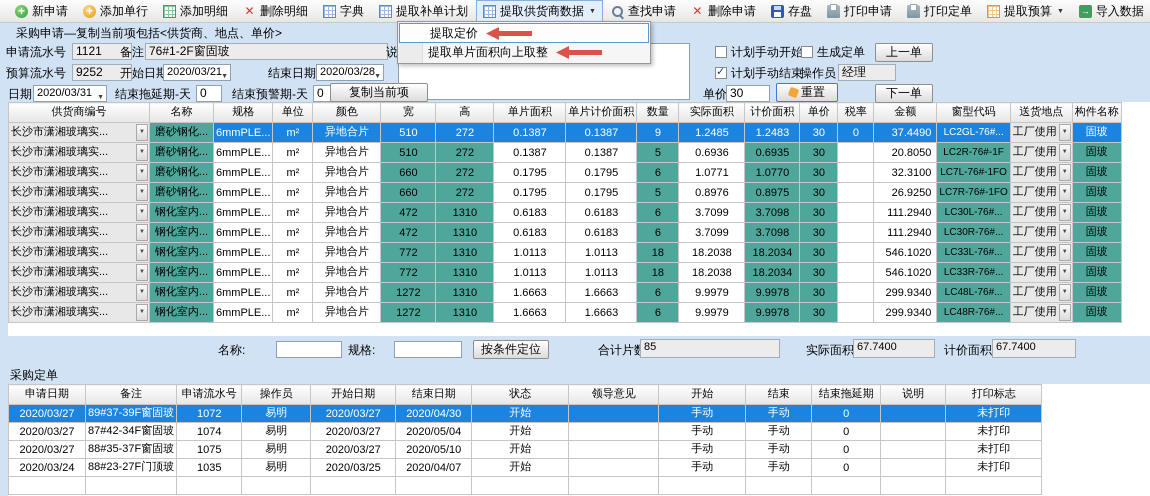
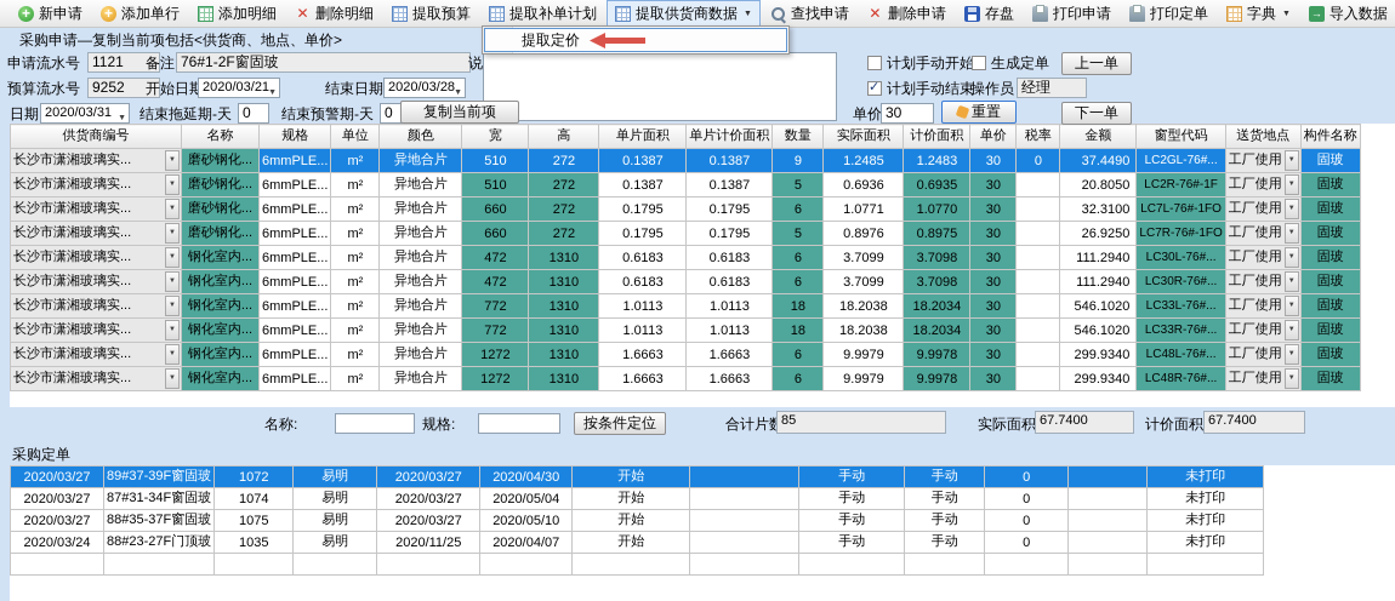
  新申请
  添加单行
  添加明细
  ✕
  删除明细
- 字典
+ 提取预算
  提取补单计划
  提取供货商数据
  查找申请
  ✕
  删除申请
  存盘
  打印申请
  打印定单
- 提取预算
+ 字典
  导入数据
  采购申请—复制当前项包括<供货商、地点、单价>
  申请流水号
  1121
  备注
  76#1-2F窗固玻
  预算流水号
  9252
  开始日期
  2020/03/21
  结束日期
  2020/03/28
  日期
  2020/03/31
  结束拖延期-天
  0
  结束预警期-天
  0
  复制当前项
  计划手动开始
  生成定单
  上一单
  计划手动结束
  操作员
  经理
  单价
  30
  重置
  下一单
  提取定价
- 提取单片面积向上取整
  供货商编号	名称	规格	单位	颜色	宽	高	单片面积	单片计价面积	数量	实际面积	计价面积	单价	税率	金额	窗型代码	送货地点	构件名称
  长沙市潇湘玻璃实...	磨砂钢化...	6mmPLE...	m²	异地合片	510	272	0.1387	0.1387	9	1.2485	1.2483	30	0	37.4490	LC2GL-76#...	工厂使用	固玻
  长沙市潇湘玻璃实...	磨砂钢化...	6mmPLE...	m²	异地合片	510	272	0.1387	0.1387	5	0.6936	0.6935	30		20.8050	LC2R-76#-1F	工厂使用	固玻
  长沙市潇湘玻璃实...	磨砂钢化...	6mmPLE...	m²	异地合片	660	272	0.1795	0.1795	6	1.0771	1.0770	30		32.3100	LC7L-76#-1FO	工厂使用	固玻
  长沙市潇湘玻璃实...	磨砂钢化...	6mmPLE...	m²	异地合片	660	272	0.1795	0.1795	5	0.8976	0.8975	30		26.9250	LC7R-76#-1FO	工厂使用	固玻
  长沙市潇湘玻璃实...	钢化室内...	6mmPLE...	m²	异地合片	472	1310	0.6183	0.6183	6	3.7099	3.7098	30		111.2940	LC30L-76#...	工厂使用	固玻
  长沙市潇湘玻璃实...	钢化室内...	6mmPLE...	m²	异地合片	472	1310	0.6183	0.6183	6	3.7099	3.7098	30		111.2940	LC30R-76#...	工厂使用	固玻
  长沙市潇湘玻璃实...	钢化室内...	6mmPLE...	m²	异地合片	772	1310	1.0113	1.0113	18	18.2038	18.2034	30		546.1020	LC33L-76#...	工厂使用	固玻
  长沙市潇湘玻璃实...	钢化室内...	6mmPLE...	m²	异地合片	772	1310	1.0113	1.0113	18	18.2038	18.2034	30		546.1020	LC33R-76#...	工厂使用	固玻
  长沙市潇湘玻璃实...	钢化室内...	6mmPLE...	m²	异地合片	1272	1310	1.6663	1.6663	6	9.9979	9.9978	30		299.9340	LC48L-76#...	工厂使用	固玻
  长沙市潇湘玻璃实...	钢化室内...	6mmPLE...	m²	异地合片	1272	1310	1.6663	1.6663	6	9.9979	9.9978	30		299.9340	LC48R-76#...	工厂使用	固玻
  名称:
  规格:
  按条件定位
  合计片
  85
  实际面积
  67.7400
  计价面积
  67.7400
  采购定单
- 申请日期	备注	申请流水号	操作员	开始日期	结束日期	状态	领导意见	开始	结束	结束拖延期	说明	打印标志
  2020/03/27	89#37-39F窗固玻	1072	易明	2020/03/27	2020/04/30	开始		手动	手动	0		未打印
- 2020/03/27	87#42-34F窗固玻	1074	易明	2020/03/27	2020/05/04	开始		手动	手动	0		未打印
+ 2020/03/27	87#31-34F窗固玻	1074	易明	2020/03/27	2020/05/04	开始		手动	手动	0		未打印
  2020/03/27	88#35-37F窗固玻	1075	易明	2020/03/27	2020/05/10	开始		手动	手动	0		未打印
- 2020/03/24	88#23-27F门顶玻	1035	易明	2020/03/25	2020/04/07	开始		手动	手动	0		未打印
+ 2020/03/24	88#23-27F门顶玻	1035	易明	2020/11/25	2020/04/07	开始		手动	手动	0		未打印
